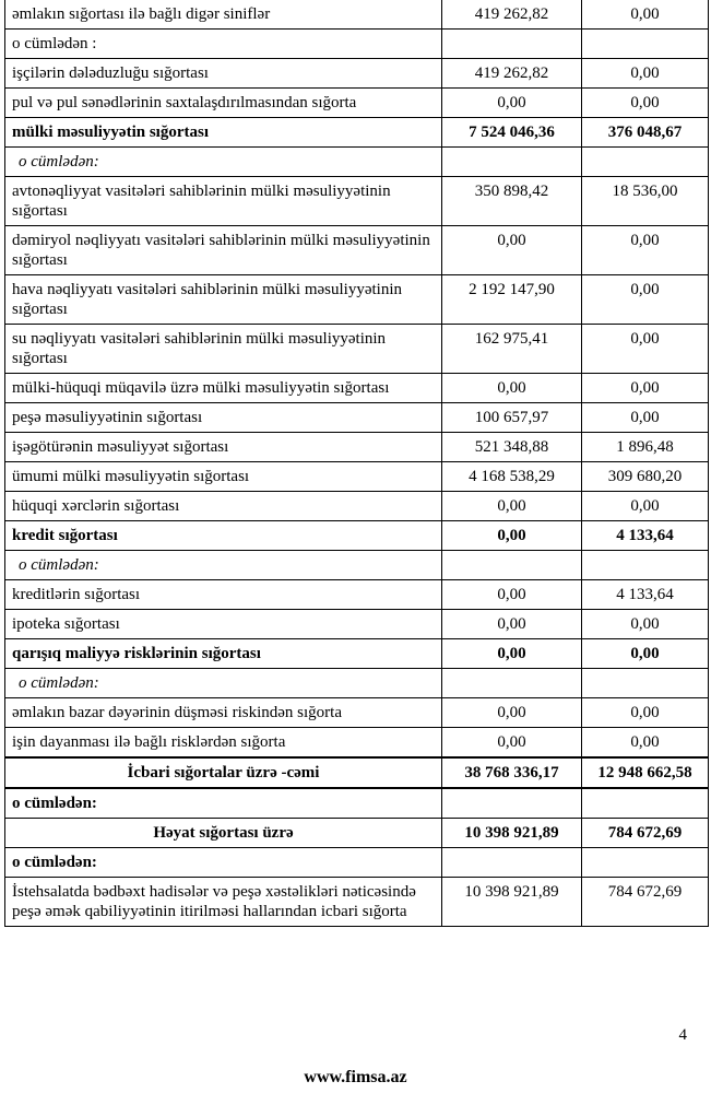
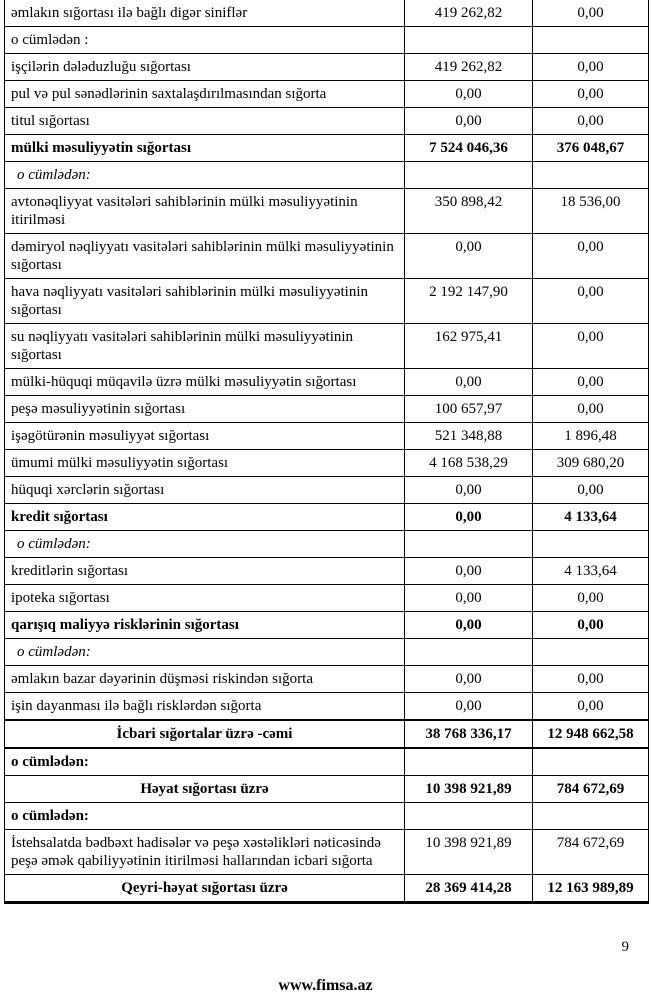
  əmlakın sığortası ilə bağlı digər siniflər	419 262,82	0,00
  o cümlədən :
  işçilərin dələduzluğu sığortası	419 262,82	0,00
  pul və pul sənədlərinin saxtalaşdırılmasından sığorta	0,00	0,00
+ titul sığortası	0,00	0,00
  mülki məsuliyyətin sığortası	7 524 046,36	376 048,67
  o cümlədən:
- avtonəqliyyat vasitələri sahiblərinin mülki məsuliyyətinin sığortası	350 898,42	18 536,00
+ avtonəqliyyat vasitələri sahiblərinin mülki məsuliyyətinin itirilməsi	350 898,42	18 536,00
  dəmiryol nəqliyyatı vasitələri sahiblərinin mülki məsuliyyətinin sığortası	0,00	0,00
  hava nəqliyyatı vasitələri sahiblərinin mülki məsuliyyətinin sığortası	2 192 147,90	0,00
  su nəqliyyatı vasitələri sahiblərinin mülki məsuliyyətinin sığortası	162 975,41	0,00
  mülki-hüquqi müqavilə üzrə mülki məsuliyyətin sığortası	0,00	0,00
  peşə məsuliyyətinin sığortası	100 657,97	0,00
  işəgötürənin məsuliyyət sığortası	521 348,88	1 896,48
  ümumi mülki məsuliyyətin sığortası	4 168 538,29	309 680,20
  hüquqi xərclərin sığortası	0,00	0,00
  kredit sığortası	0,00	4 133,64
  o cümlədən:
  kreditlərin sığortası	0,00	4 133,64
  ipoteka sığortası	0,00	0,00
  qarışıq maliyyə risklərinin sığortası	0,00	0,00
  o cümlədən:
  əmlakın bazar dəyərinin düşməsi riskindən sığorta	0,00	0,00
  işin dayanması ilə bağlı risklərdən sığorta	0,00	0,00
  İcbari sığortalar üzrə -cəmi	38 768 336,17	12 948 662,58
  o cümlədən:
  Həyat sığortası üzrə	10 398 921,89	784 672,69
  o cümlədən:
  İstehsalatda bədbəxt hadisələr və peşə xəstəlikləri nəticəsində peşə əmək qabiliyyətinin itirilməsi hallarından icbari sığorta	10 398 921,89	784 672,69
+ Qeyri-həyat sığortası üzrə	28 369 414,28	12 163 989,89
- 4
+ 9
  www.fimsa.az
